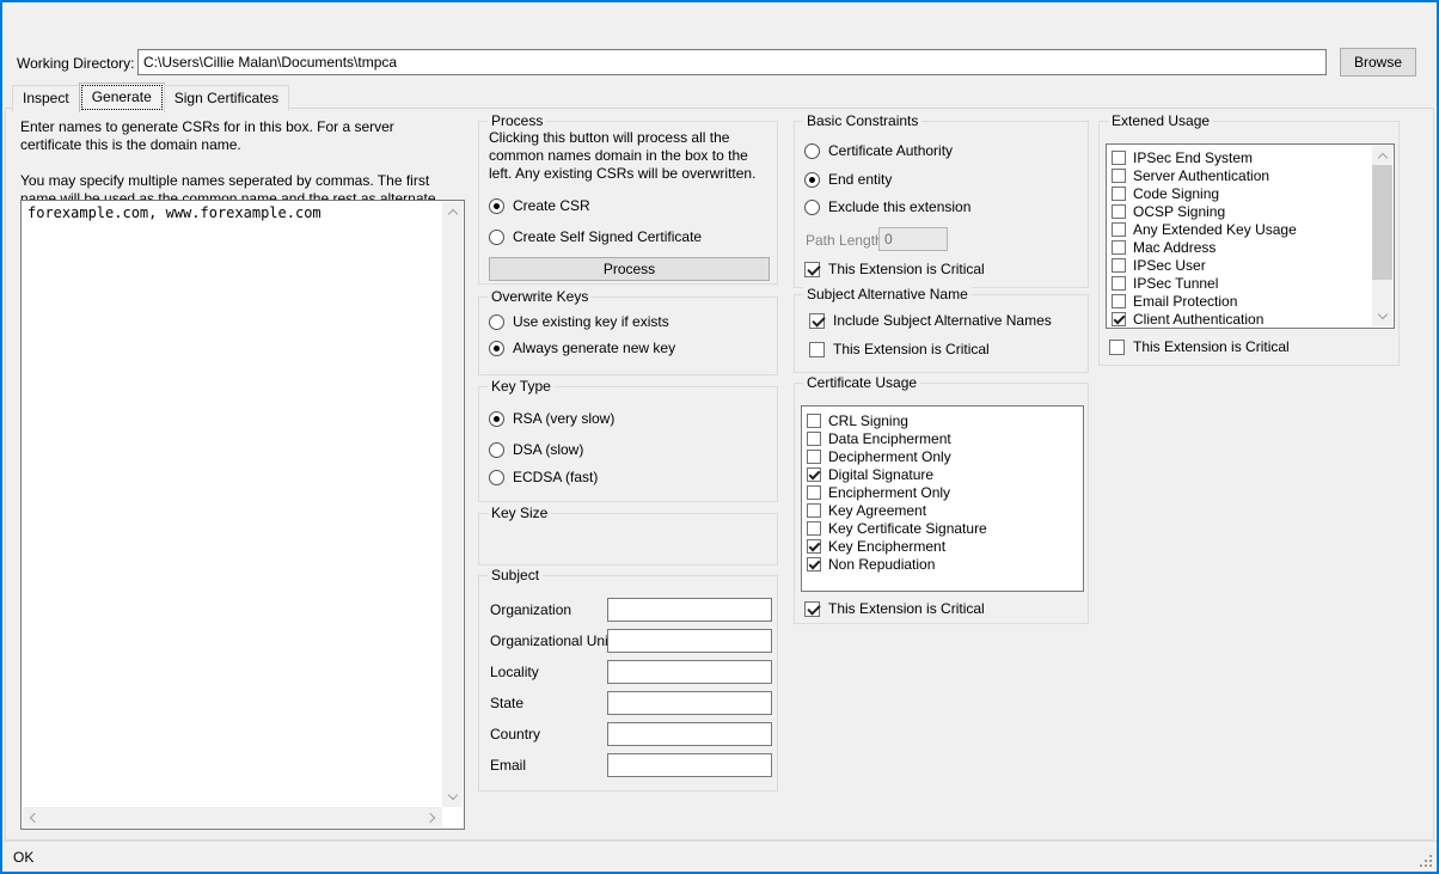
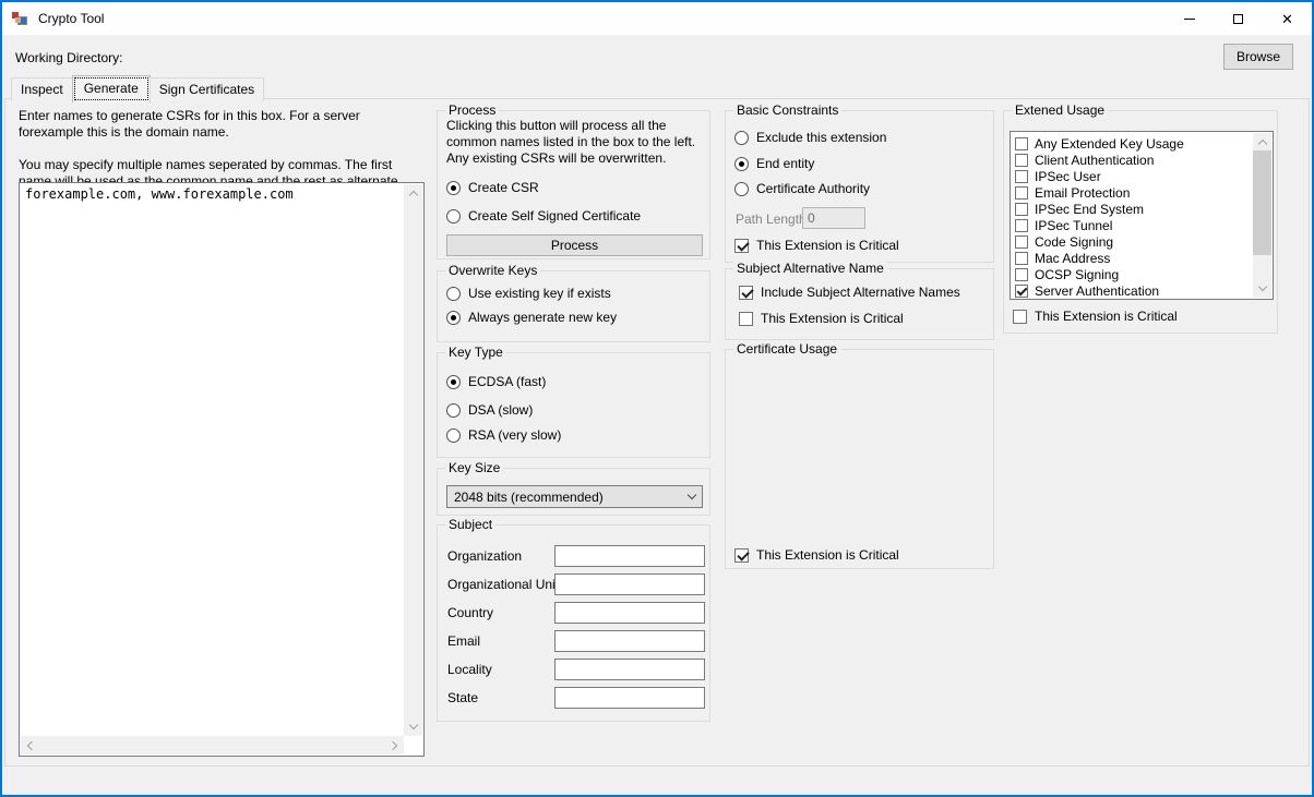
+ Crypto Tool
+ ✕
  Working Directory:
- C:\Users\Cillie Malan\Documents\tmpca
  Browse
  Inspect
  Generate
  Sign Certificates
- Enter names to generate CSRs for in this box. For a server certificate this is the domain name.
+ Enter names to generate CSRs for in this box. For a server forexample this is the domain name.
  You may specify multiple names seperated by commas. The first name will be used as the common name and the rest as alternate
  forexample.com, www.forexample.com
  Process
- Clicking this button will process all the common names domain in the box to the left. Any existing CSRs will be overwritten.
+ Clicking this button will process all the common names listed in the box to the left. Any existing CSRs will be overwritten.
  Create CSR
  Create Self Signed Certificate
  Process
  Overwrite Keys
  Use existing key if exists
  Always generate new key
  Key Type
- RSA (very slow)
+ ECDSA (fast)
  DSA (slow)
- ECDSA (fast)
+ RSA (very slow)
  Key Size
+ 2048 bits (recommended)
  Subject
  Organization
  Organizational Un
- Locality
+ Country
- State
+ Email
- Country
+ Locality
- Email
+ State
  Basic Constraints
- Certificate Authority
+ Exclude this extension
  End entity
- Exclude this extension
+ Certificate Authority
  Path Lengt
  0
  This Extension is Critical
  Subject Alternative Name
  Include Subject Alternative Names
  This Extension is Critical
  Certificate Usage
- CRL Signing
- Data Encipherment
- Decipherment Only
- Digital Signature
- Encipherment Only
- Key Agreement
- Key Certificate Signature
- Key Encipherment
- Non Repudiation
  This Extension is Critical
  Extened Usage
- IPSec End System
+ Any Extended Key Usage
- Server Authentication
+ Client Authentication
- Code Signing
+ IPSec User
- OCSP Signing
+ Email Protection
- Any Extended Key Usage
+ IPSec End System
- Mac Address
+ IPSec Tunnel
- IPSec User
+ Code Signing
- IPSec Tunnel
+ Mac Address
- Email Protection
+ OCSP Signing
- Client Authentication
+ Server Authentication
  This Extension is Critical
- OK
